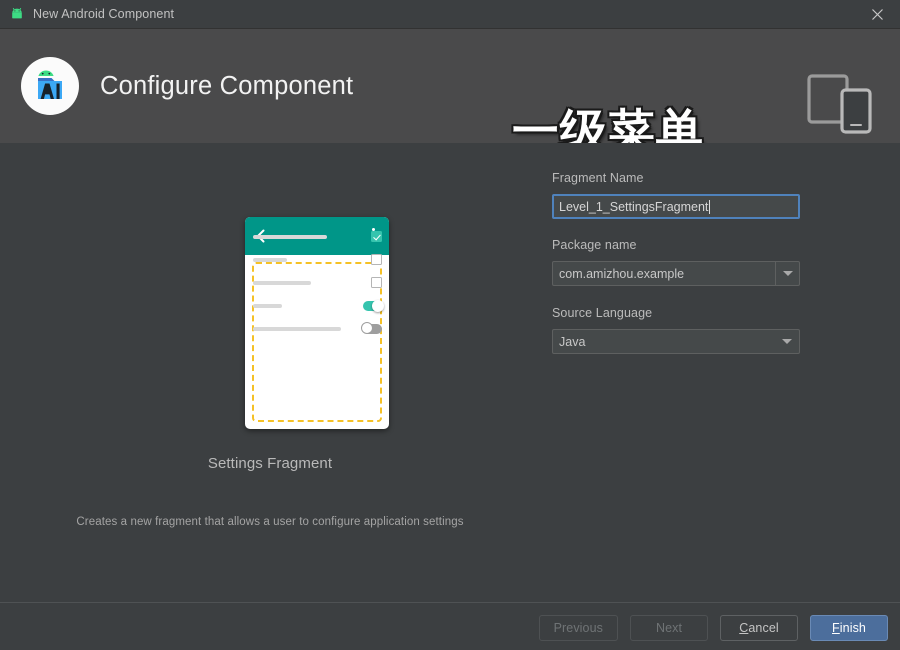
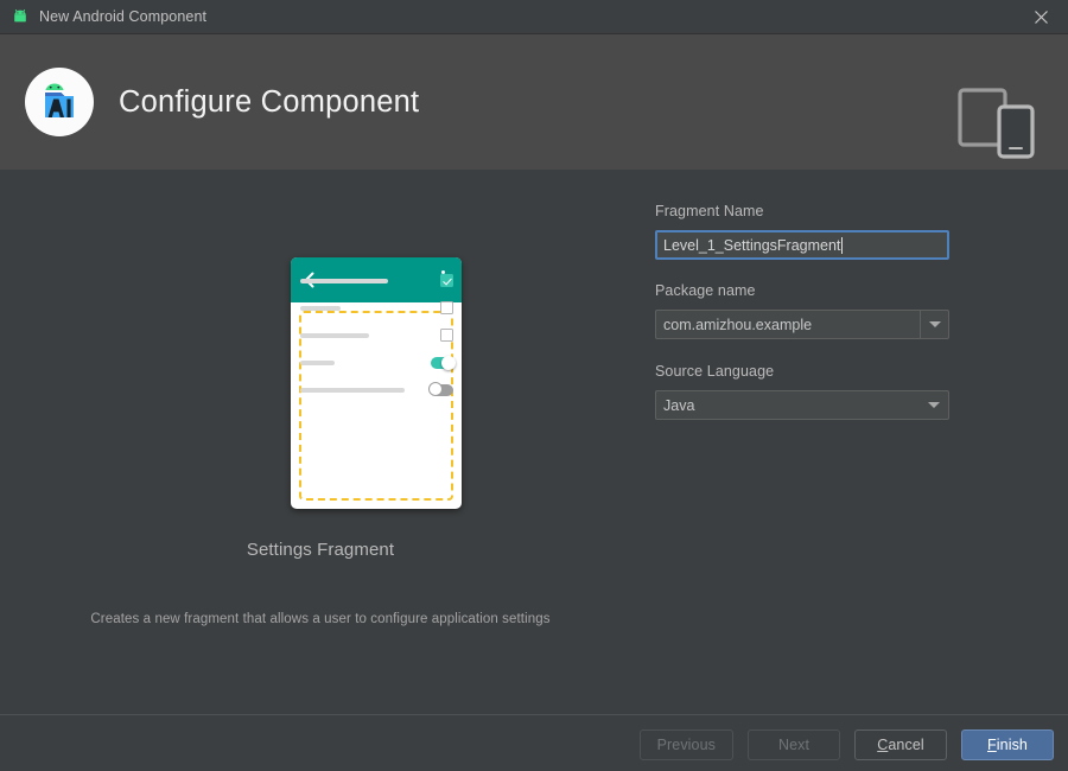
  New Android Component
  Configure Component
- 一级菜单
  Settings Fragment
  Creates a new fragment that allows a user to configure application settings
  Fragment Name
  Level_1_SettingsFragment
  Package name
  com.amizhou.example
  Source Language
  Java
  Previous
  Next
  C
  ancel
  F
  inish
